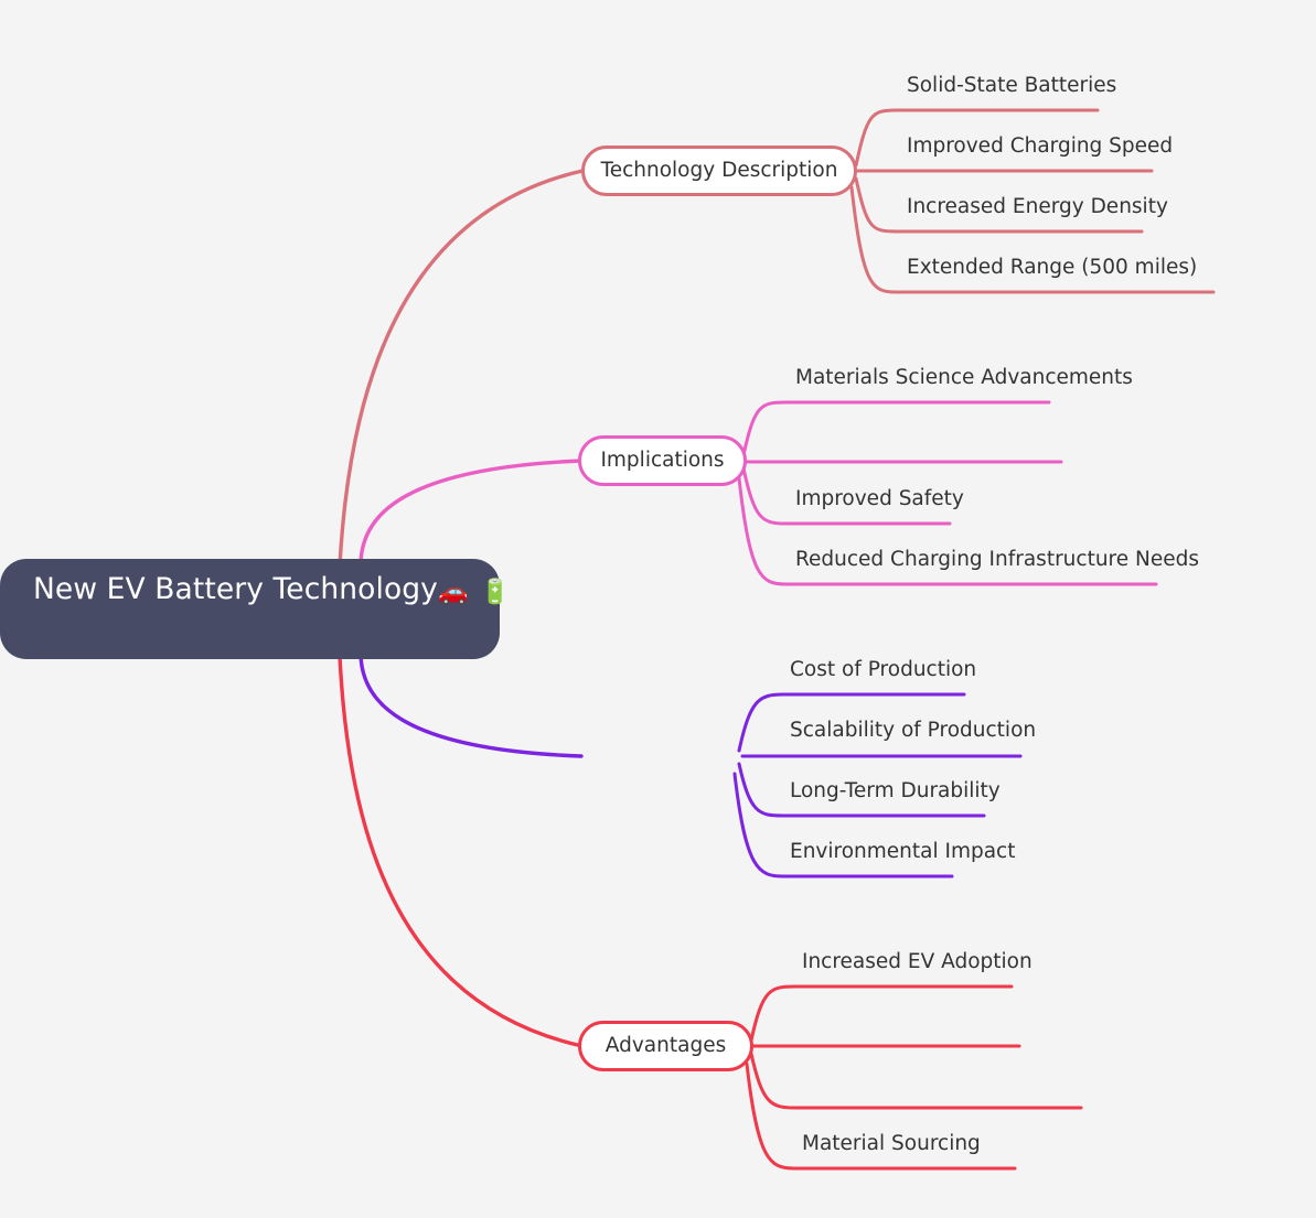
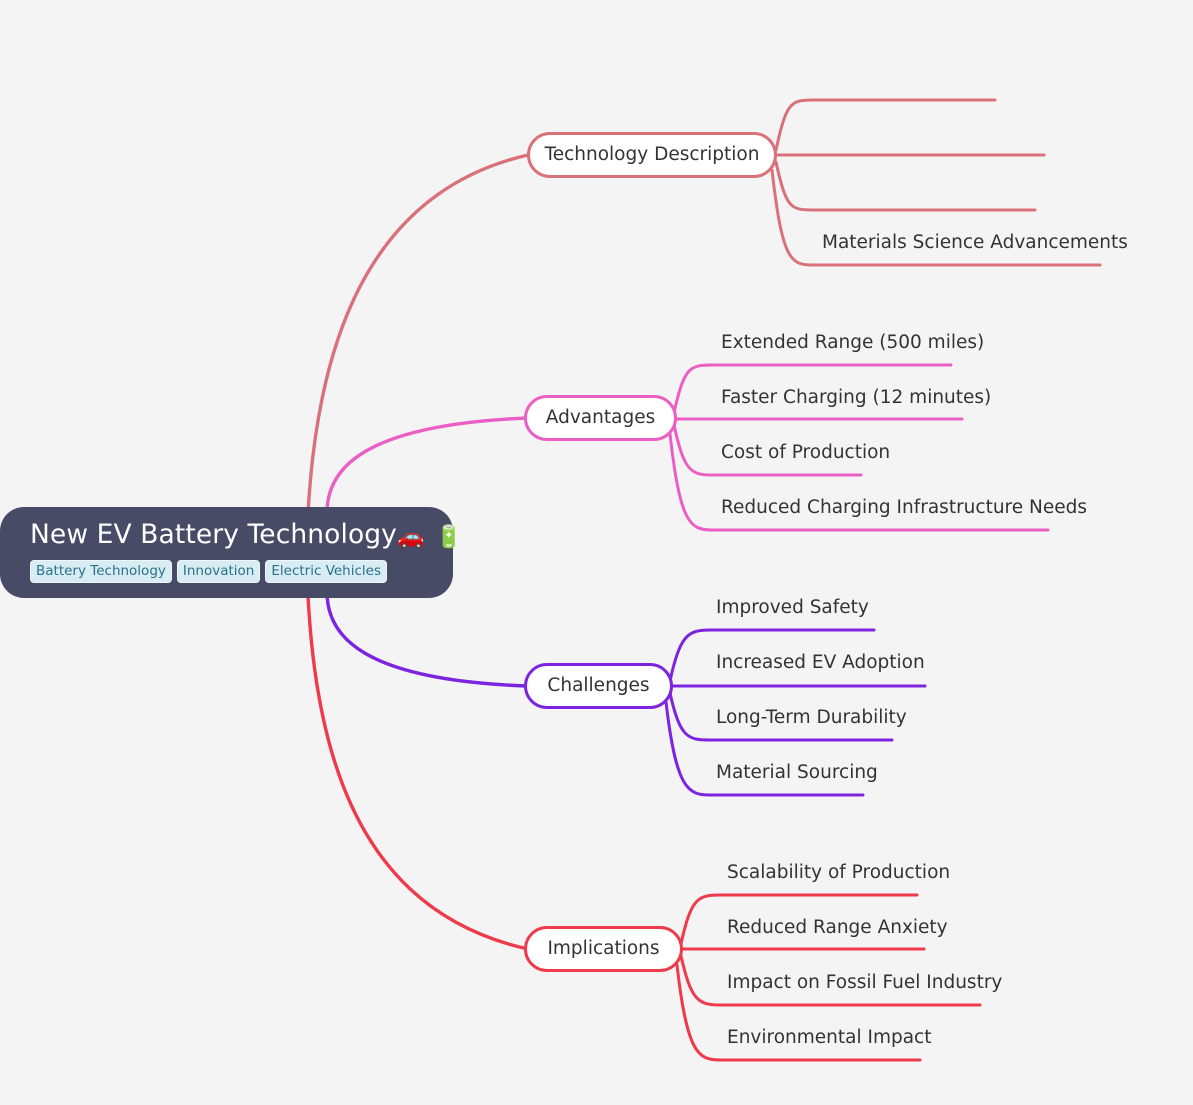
  New EV Battery Technology🚗 🔋
+ Battery Technology
+ Innovation
+ Electric Vehicles
  Technology Description
- Solid-State Batteries
- Improved Charging Speed
- Increased Energy Density
- Extended Range (500 miles)
+ Materials Science Advancements
- Implications
+ Advantages
- Materials Science Advancements
+ Extended Range (500 miles)
+ Faster Charging (12 minutes)
- Improved Safety
+ Cost of Production
  Reduced Charging Infrastructure Needs
+ Challenges
- Cost of Production
+ Improved Safety
- Scalability of Production
+ Increased EV Adoption
  Long-Term Durability
- Environmental Impact
+ Material Sourcing
- Advantages
+ Implications
- Increased EV Adoption
+ Scalability of Production
+ Reduced Range Anxiety
+ Impact on Fossil Fuel Industry
- Material Sourcing
+ Environmental Impact
